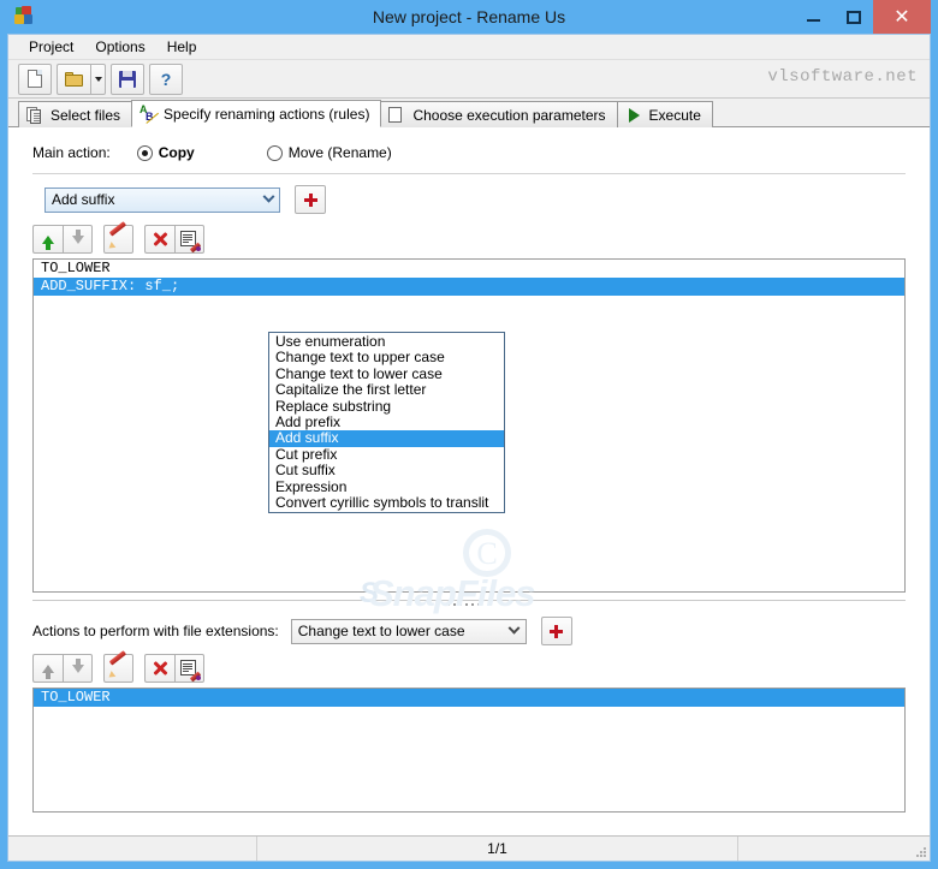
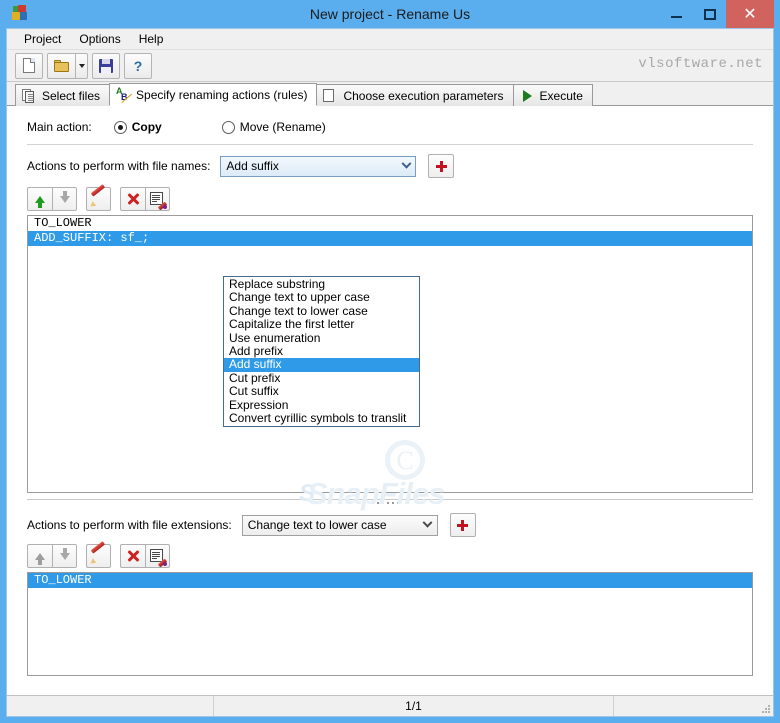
  New project - Rename Us
  ✕
  Project
  Options
  Help
  ?
  vlsoftware.net
  Select files
  A
  B
  Specify renaming actions (rules)
  Choose execution parameters
  Execute
  Main action:
  Copy
  Move (Rename)
+ Actions to perform with file names:
  Add suffix
  TO_LOWER
  ADD_SUFFIX: sf_;
  Actions to perform with file extensions:
  Change text to lower case
  TO_LOWER
  S
  SnapFiles
- Use enumeration
+ Replace substring
  Change text to upper case
  Change text to lower case
  Capitalize the first letter
- Replace substring
+ Use enumeration
  Add prefix
  Add suffix
  Cut prefix
  Cut suffix
  Expression
  Convert cyrillic symbols to translit
  1/1
